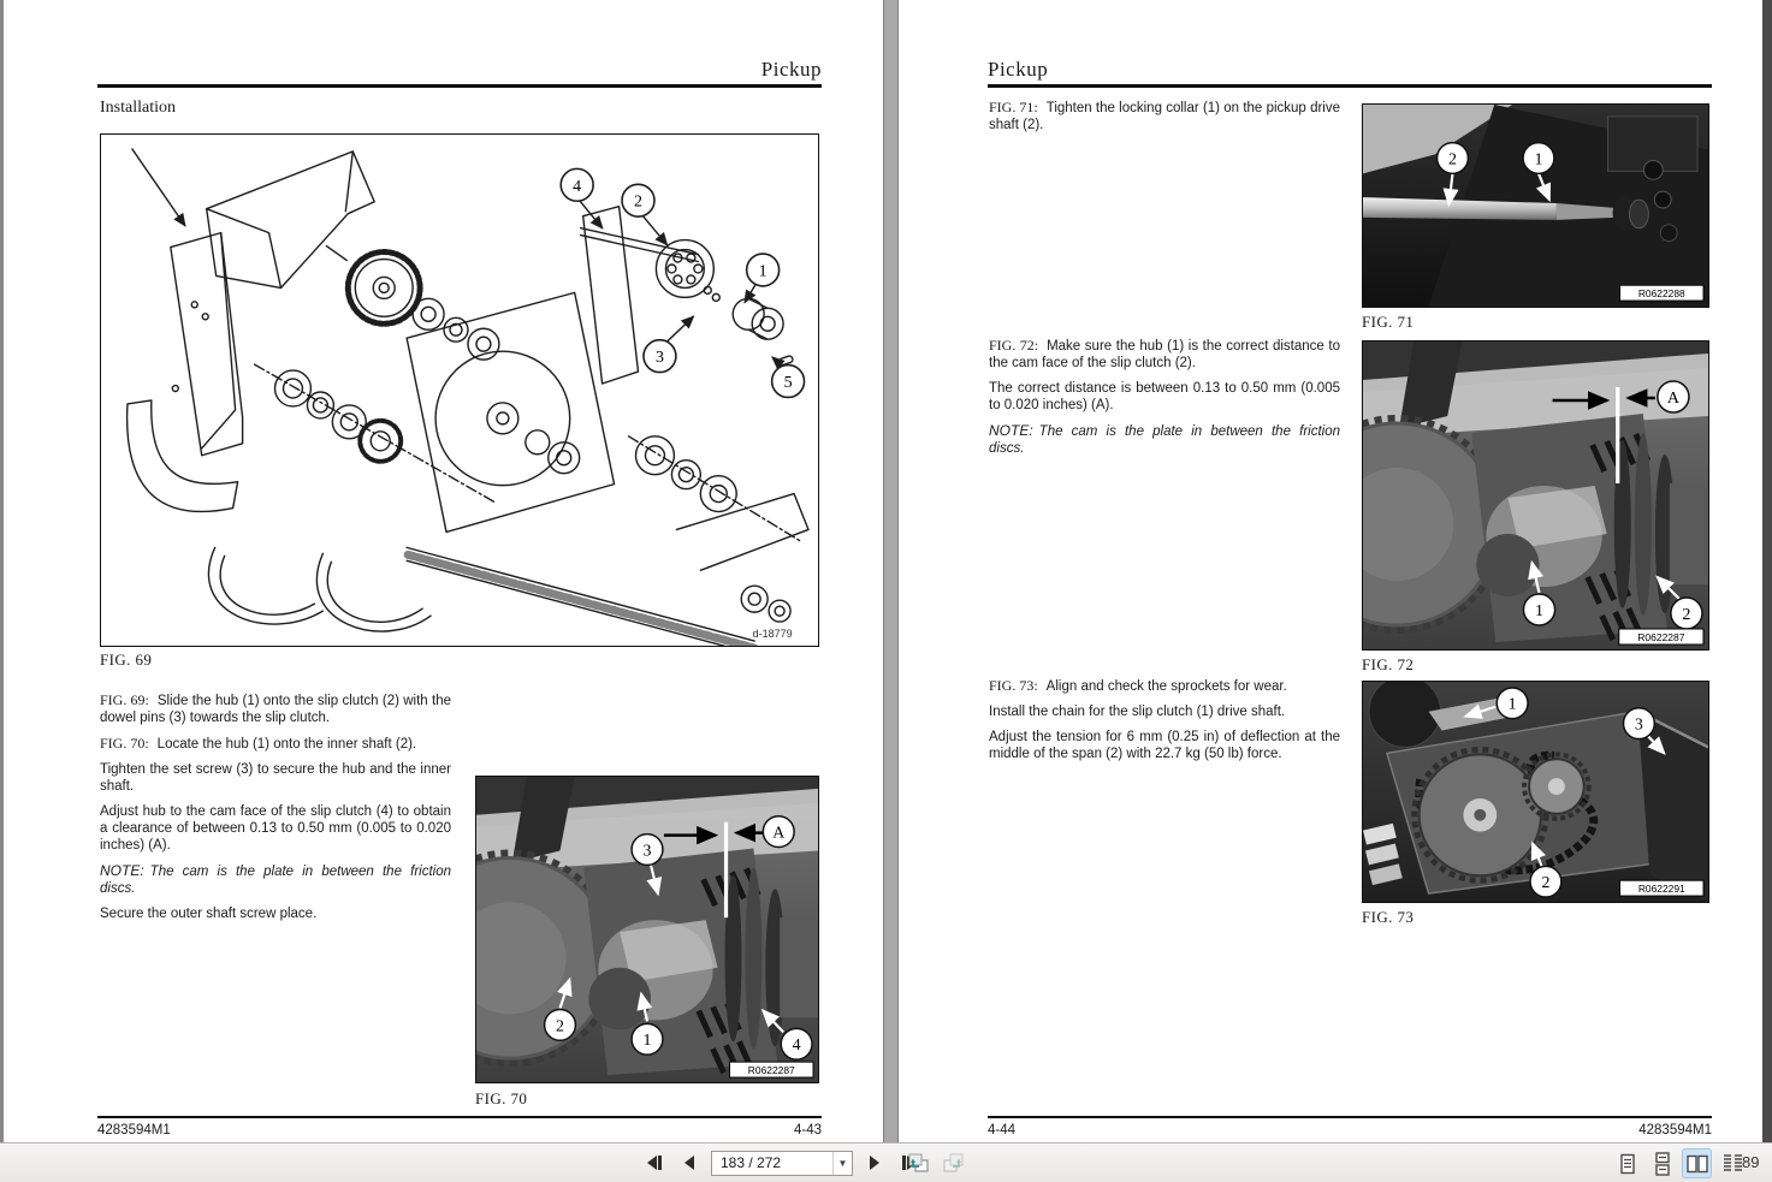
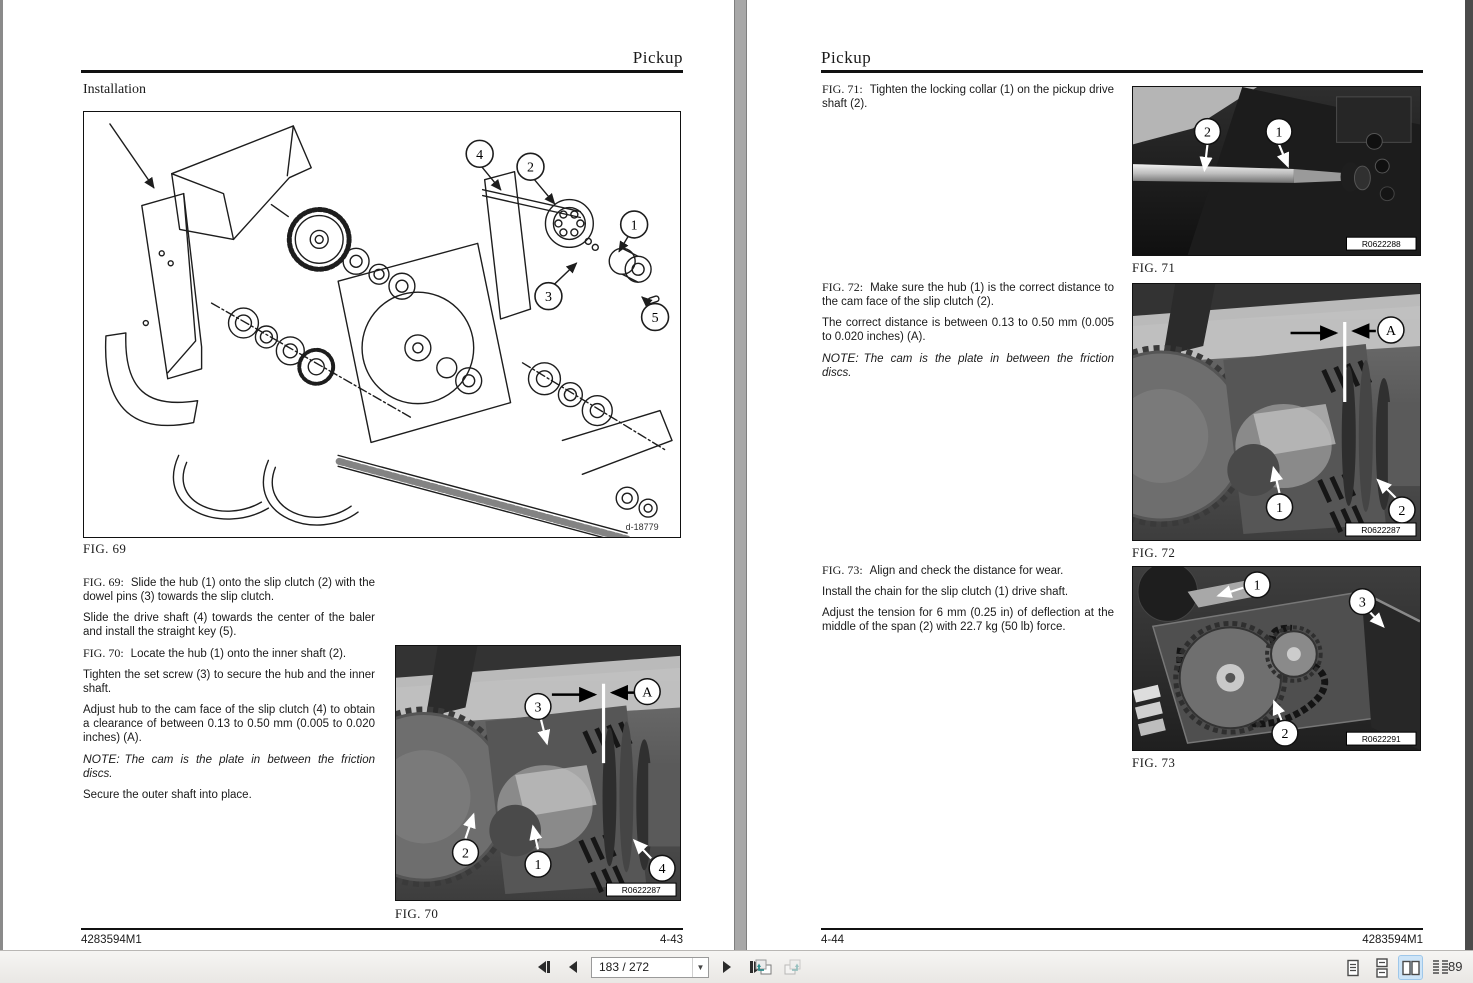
  Pickup
  Installation
  4
  2
  1
  3
  5
  d-18779
  FIG. 69
  FIG. 69: Slide the hub (1) onto the slip clutch (2) with the dowel pins (3) towards the slip clutch.
+ Slide the drive shaft (4) towards the center of the baler and install the straight key (5).
  FIG. 70: Locate the hub (1) onto the inner shaft (2).
  Tighten the set screw (3) to secure the hub and the inner shaft.
  Adjust hub to the cam face of the slip clutch (4) to obtain a clearance of between 0.13 to 0.50 mm (0.005 to 0.020 inches) (A).
  NOTE: The cam is the plate in between the friction discs.
- Secure the outer shaft screw place.
+ Secure the outer shaft into place.
  3
  A
  2
  1
  4
  R0622287
  FIG. 70
  4283594M1
  4-43
  Pickup
  FIG. 71: Tighten the locking collar (1) on the pickup drive shaft (2).
  2
  1
  R0622288
  FIG. 71
  FIG. 72: Make sure the hub (1) is the correct distance to the cam face of the slip clutch (2).
  The correct distance is between 0.13 to 0.50 mm (0.005 to 0.020 inches) (A).
  NOTE: The cam is the plate in between the friction discs.
  A
  1
  2
  R0622287
  FIG. 72
- FIG. 73: Align and check the sprockets for wear.
+ FIG. 73: Align and check the distance for wear.
  Install the chain for the slip clutch (1) drive shaft.
  Adjust the tension for 6 mm (0.25 in) of deflection at the middle of the span (2) with 22.7 kg (50 lb) force.
  1
  3
  2
  R0622291
  FIG. 73
  4-44
  4283594M1
  183 / 272
  ▼
  89
